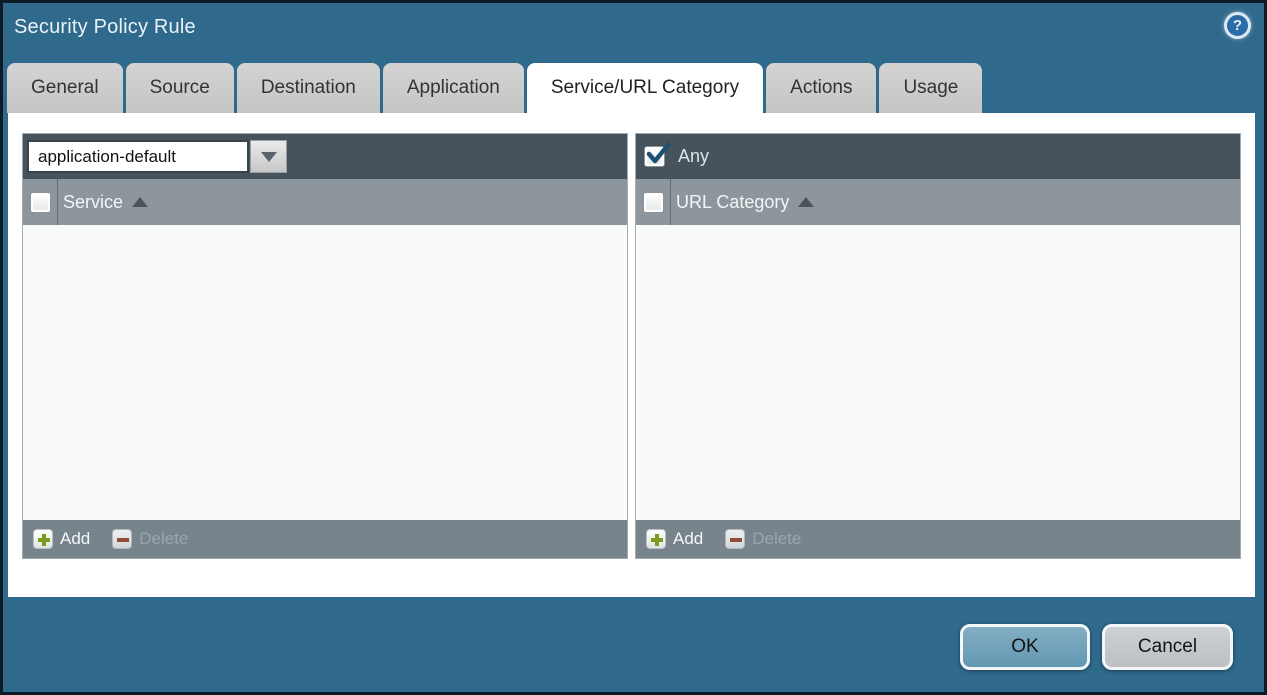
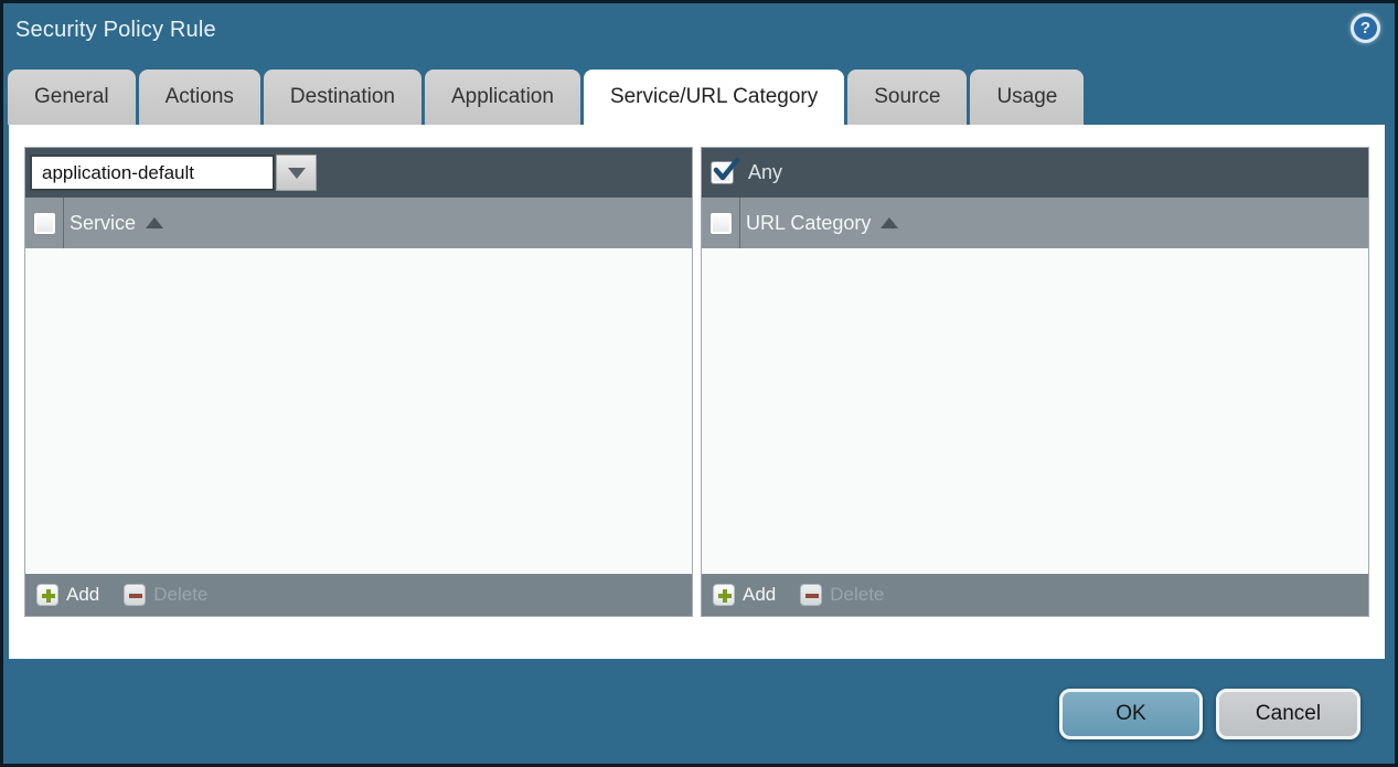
  Security Policy Rule
  ?
  General
- Source
+ Actions
  Destination
  Application
  Service/URL Category
- Actions
+ Source
  Usage
  application-default
  Service
  Add
  Delete
  Any
  URL Category
  Add
  Delete
  OK
  Cancel
